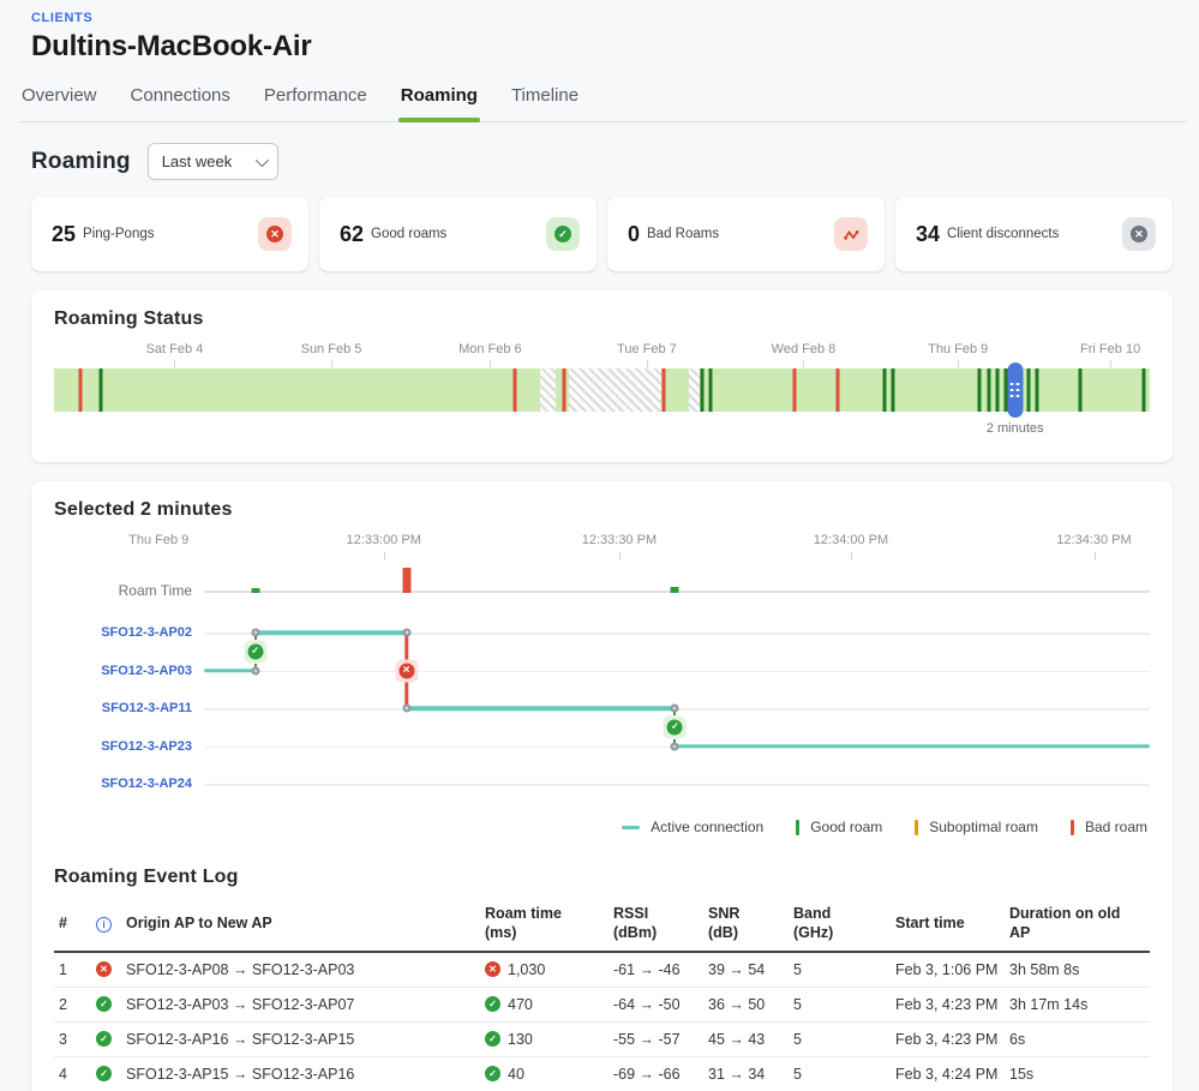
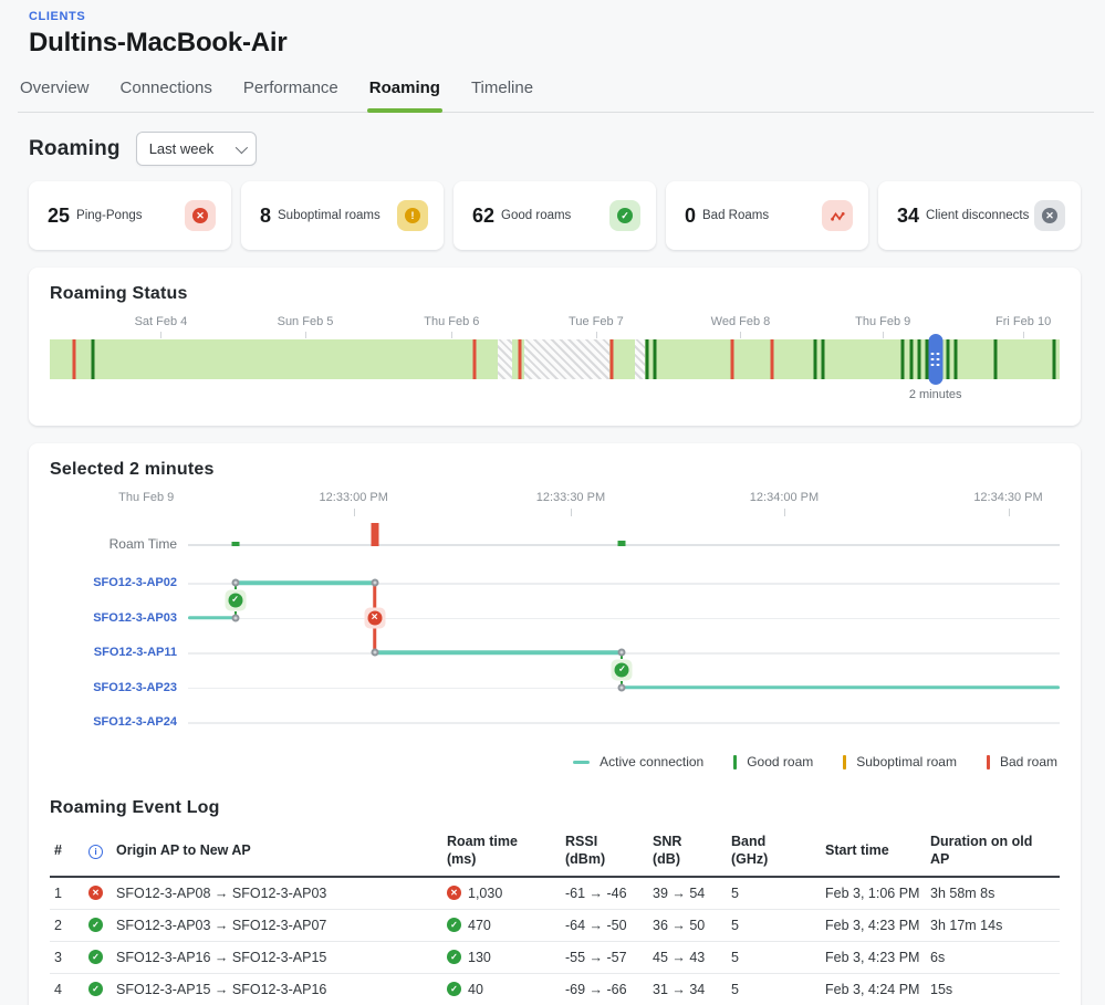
  CLIENTS
  Dultins-MacBook-Air
  Overview
  Connections
  Performance
  Roaming
  Timeline
  Roaming
  Last week
  25
  Ping-Pongs
  ✕
+ 8
+ Suboptimal roams
+ !
  62
  Good roams
  ✓
  0
  Bad Roams
  34
  Client disconnects
  ✕
  Roaming Status
  Sat Feb 4
  Sun Feb 5
- Mon Feb 6
+ Thu Feb 6
  Tue Feb 7
  Wed Feb 8
  Thu Feb 9
  Fri Feb 10
  2 minutes
  Selected 2 minutes
  Roam Time
  SFO12-3-AP02
  SFO12-3-AP03
  SFO12-3-AP11
  SFO12-3-AP23
  SFO12-3-AP24
  Thu Feb 9
  12:33:00 PM
  12:33:30 PM
  12:34:00 PM
  12:34:30 PM
  ✓
  ✕
  ✓
  Active connection
  Good roam
  Suboptimal roam
  Bad roam
  Roaming Event Log
  #
  i
  Origin AP to New AP
  Roam time
  (ms)
  RSSI
  (dBm)
  SNR
  (dB)
  Band
  (GHz)
  Start time
  Duration on old AP
  1
  ✕
  SFO12-3-AP08 → SFO12-3-AP03
  ✕
  1,030
  -61 → -46
  39 → 54
  5
  Feb 3, 1:06 PM
  3h 58m 8s
  2
  ✓
  SFO12-3-AP03 → SFO12-3-AP07
  ✓
  470
  -64 → -50
  36 → 50
  5
  Feb 3, 4:23 PM
  3h 17m 14s
  3
  ✓
  SFO12-3-AP16 → SFO12-3-AP15
  ✓
  130
  -55 → -57
  45 → 43
  5
  Feb 3, 4:23 PM
  6s
  4
  ✓
  SFO12-3-AP15 → SFO12-3-AP16
  ✓
  40
  -69 → -66
  31 → 34
  5
  Feb 3, 4:24 PM
  15s
